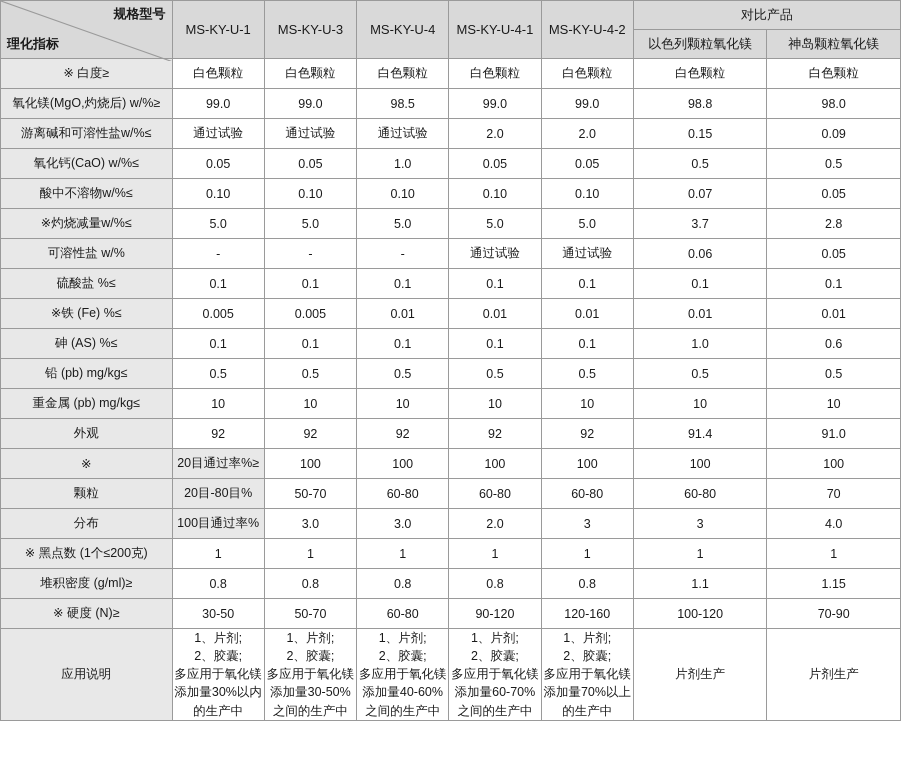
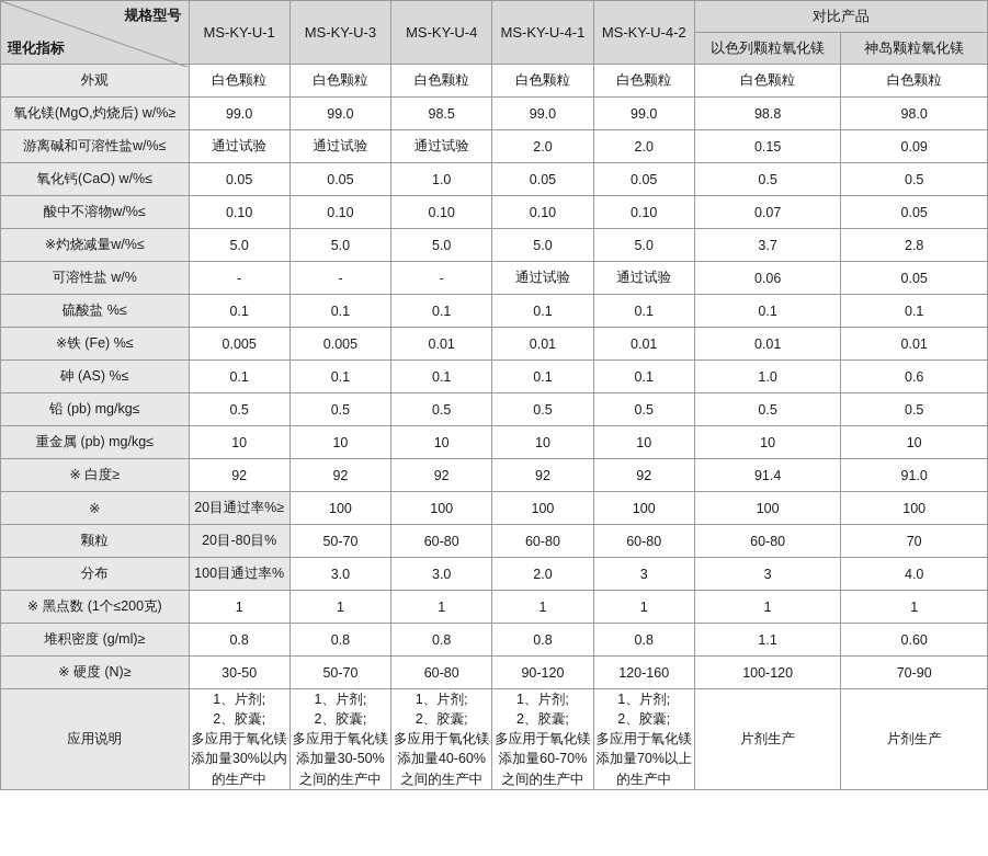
  规格型号 理化指标	MS-KY-U-1	MS-KY-U-3	MS-KY-U-4	MS-KY-U-4-1	MS-KY-U-4-2	对比产品
  以色列颗粒氧化镁	神岛颗粒氧化镁
- ※ 白度≥	白色颗粒	白色颗粒	白色颗粒	白色颗粒	白色颗粒	白色颗粒	白色颗粒
+ 外观	白色颗粒	白色颗粒	白色颗粒	白色颗粒	白色颗粒	白色颗粒	白色颗粒
  氧化镁(MgO,灼烧后) w/%≥	99.0	99.0	98.5	99.0	99.0	98.8	98.0
  游离碱和可溶性盐w/%≤	通过试验	通过试验	通过试验	2.0	2.0	0.15	0.09
  氧化钙(CaO) w/%≤	0.05	0.05	1.0	0.05	0.05	0.5	0.5
  酸中不溶物w/%≤	0.10	0.10	0.10	0.10	0.10	0.07	0.05
  ※灼烧减量w/%≤	5.0	5.0	5.0	5.0	5.0	3.7	2.8
  可溶性盐 w/%	-	-	-	通过试验	通过试验	0.06	0.05
  硫酸盐 %≤	0.1	0.1	0.1	0.1	0.1	0.1	0.1
  ※铁 (Fe) %≤	0.005	0.005	0.01	0.01	0.01	0.01	0.01
  砷 (AS) %≤	0.1	0.1	0.1	0.1	0.1	1.0	0.6
  铅 (pb) mg/kg≤	0.5	0.5	0.5	0.5	0.5	0.5	0.5
  重金属 (pb) mg/kg≤	10	10	10	10	10	10	10
- 外观	92	92	92	92	92	91.4	91.0
+ ※ 白度≥	92	92	92	92	92	91.4	91.0
  ※	20目通过率%≥	100	100	100	100	100	100
  颗粒	20目-80目%	50-70	60-80	60-80	60-80	60-80	70
  分布	100目通过率%	3.0	3.0	2.0	3	3	4.0
  ※ 黑点数 (1个≤200克)	1	1	1	1	1	1	1
- 堆积密度 (g/ml)≥	0.8	0.8	0.8	0.8	0.8	1.1	1.15
+ 堆积密度 (g/ml)≥	0.8	0.8	0.8	0.8	0.8	1.1	0.60
  ※ 硬度 (N)≥	30-50	50-70	60-80	90-120	120-160	100-120	70-90
  应用说明	1、片剂;2、胶囊;多应用于氧化镁添加量30%以内的生产中	1、片剂;2、胶囊;多应用于氧化镁添加量30-50%之间的生产中	1、片剂;2、胶囊;多应用于氧化镁添加量40-60%之间的生产中	1、片剂;2、胶囊;多应用于氧化镁添加量60-70%之间的生产中	1、片剂;2、胶囊;多应用于氧化镁添加量70%以上的生产中	片剂生产	片剂生产
